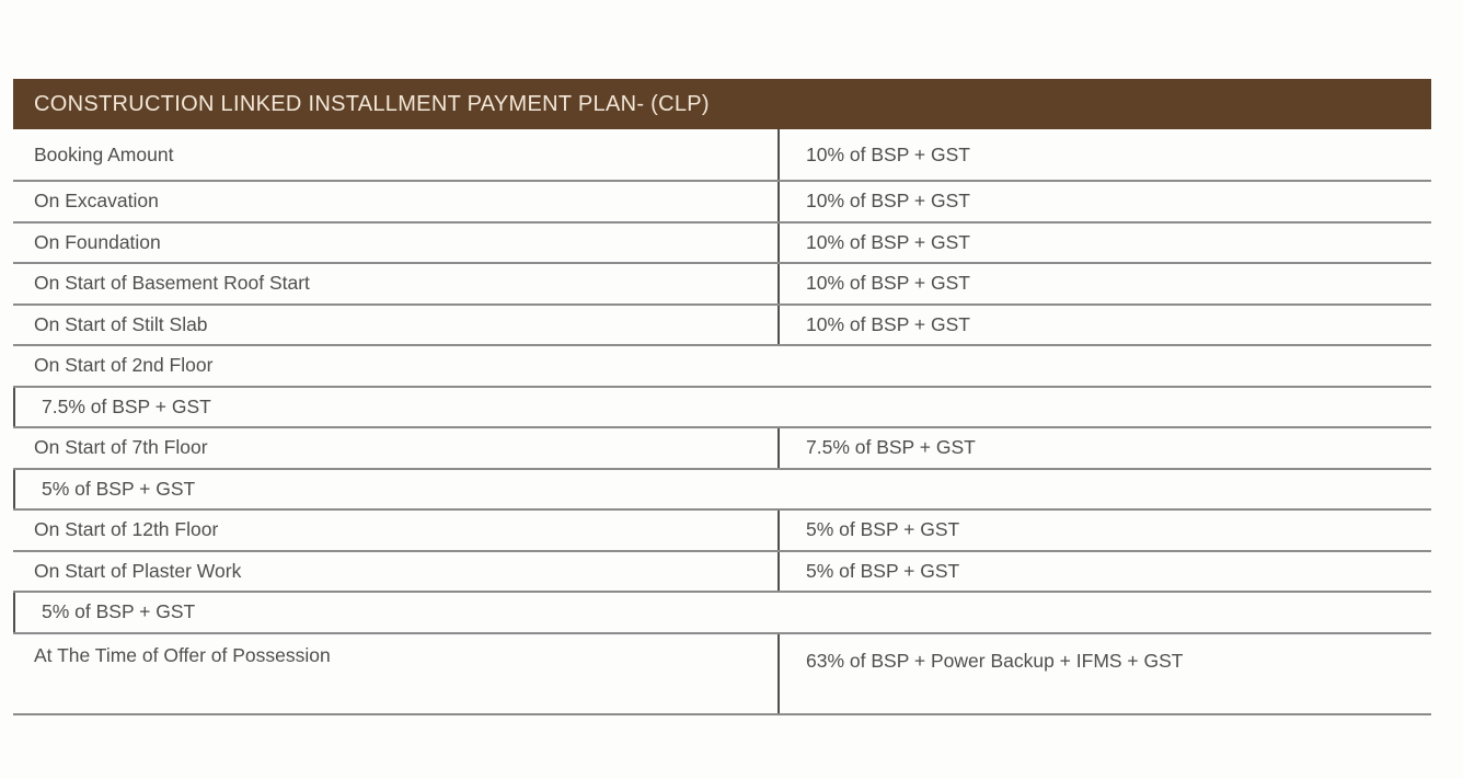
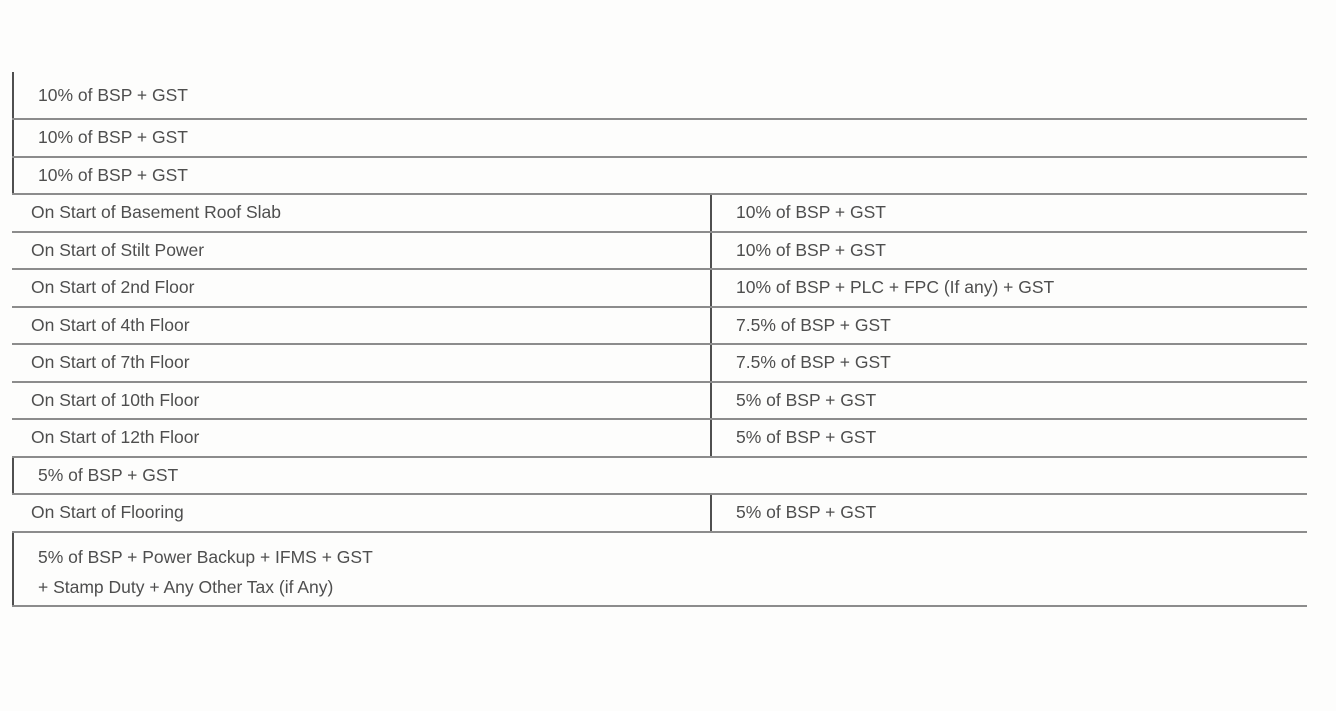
- CONSTRUCTION LINKED INSTALLMENT PAYMENT PLAN- (CLP)
- Booking Amount
  10% of BSP + GST
- On Excavation
  10% of BSP + GST
- On Foundation
  10% of BSP + GST
- On Start of Basement Roof Start
+ On Start of Basement Roof Slab
  10% of BSP + GST
- On Start of Stilt Slab
+ On Start of Stilt Power
  10% of BSP + GST
  On Start of 2nd Floor
+ 10% of BSP + PLC + FPC (If any) + GST
+ On Start of 4th Floor
  7.5% of BSP + GST
  On Start of 7th Floor
  7.5% of BSP + GST
+ On Start of 10th Floor
  5% of BSP + GST
  On Start of 12th Floor
  5% of BSP + GST
- On Start of Plaster Work
  5% of BSP + GST
+ On Start of Flooring
  5% of BSP + GST
- At The Time of Offer of Possession
- 63% of BSP + Power Backup + IFMS + GST
+ 5% of BSP + Power Backup + IFMS + GST
+ + Stamp Duty + Any Other Tax (if Any)
